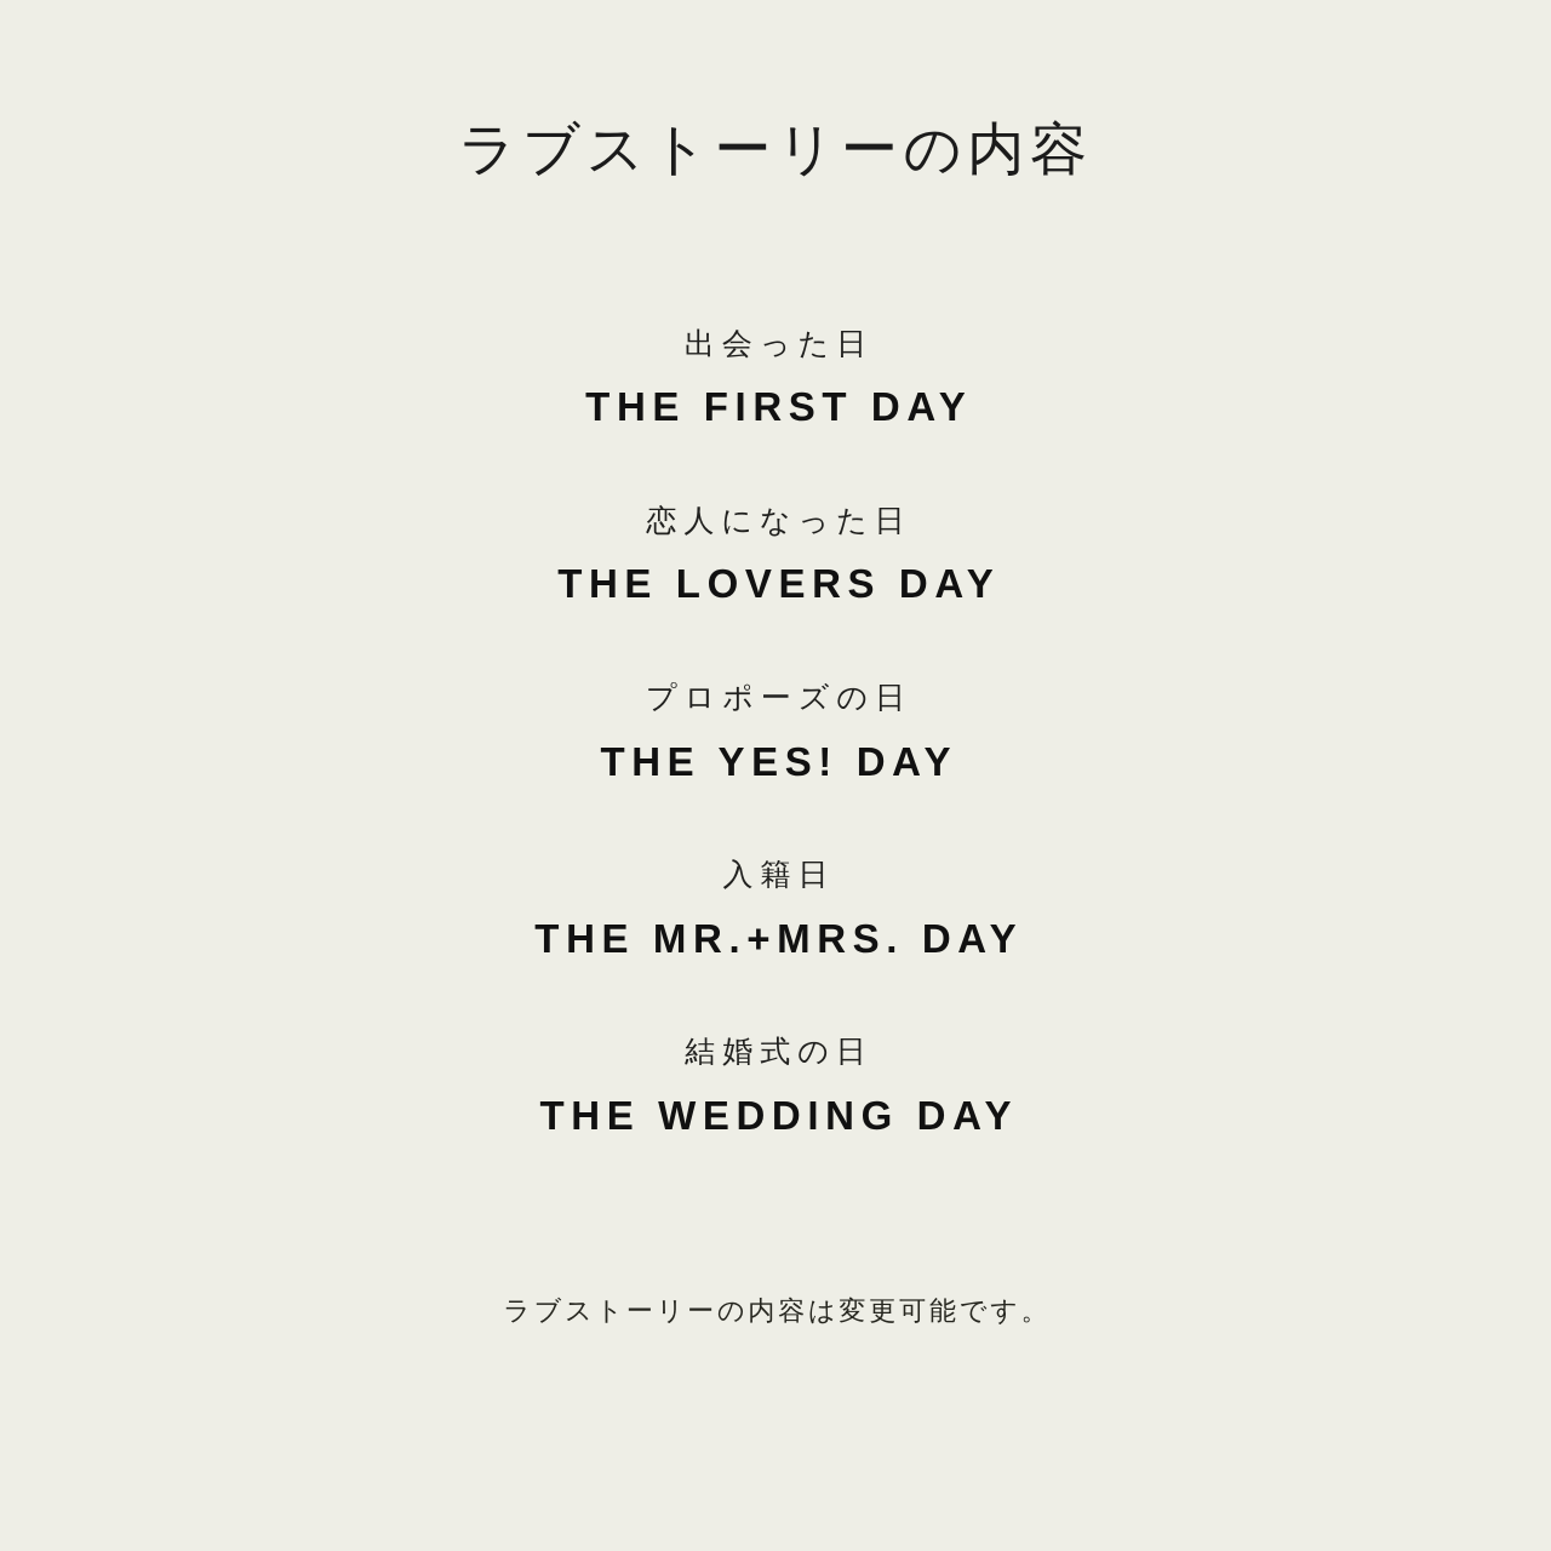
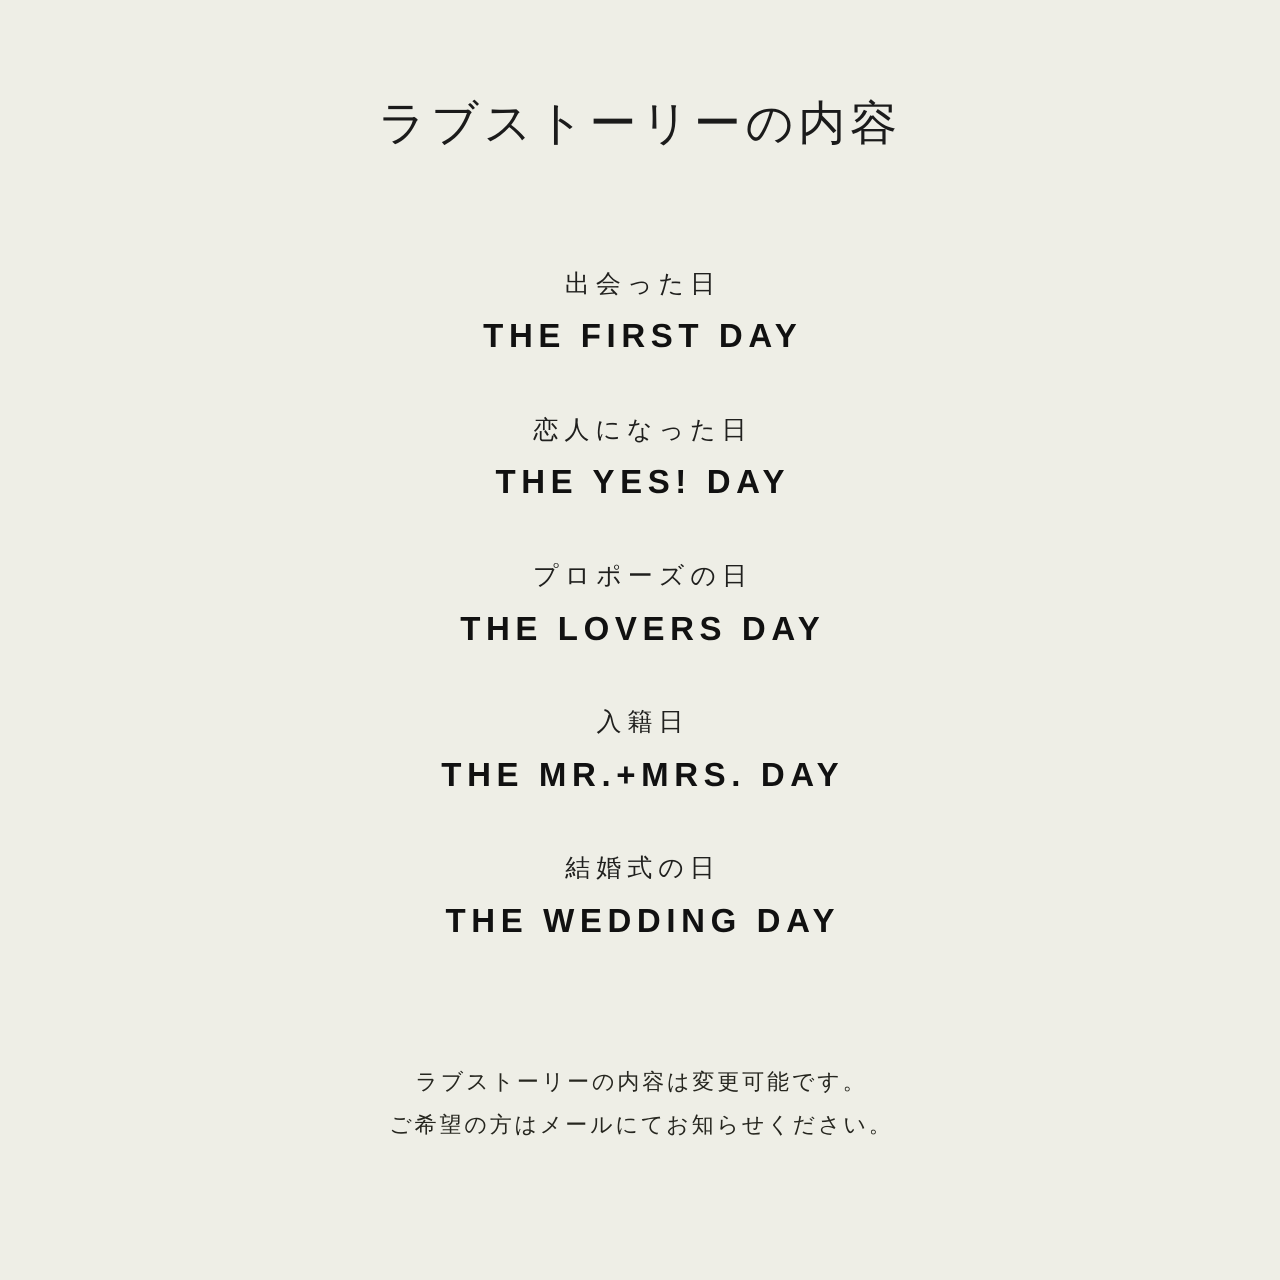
  ラブストーリーの内容
  出会った日
  THE FIRST DAY
  恋人になった日
- THE LOVERS DAY
+ THE YES! DAY
  プロポーズの日
- THE YES! DAY
+ THE LOVERS DAY
  入籍日
  THE MR.+MRS. DAY
  結婚式の日
  THE WEDDING DAY
  ラブストーリーの内容は変更可能です。
+ ご希望の方はメールにてお知らせください。
